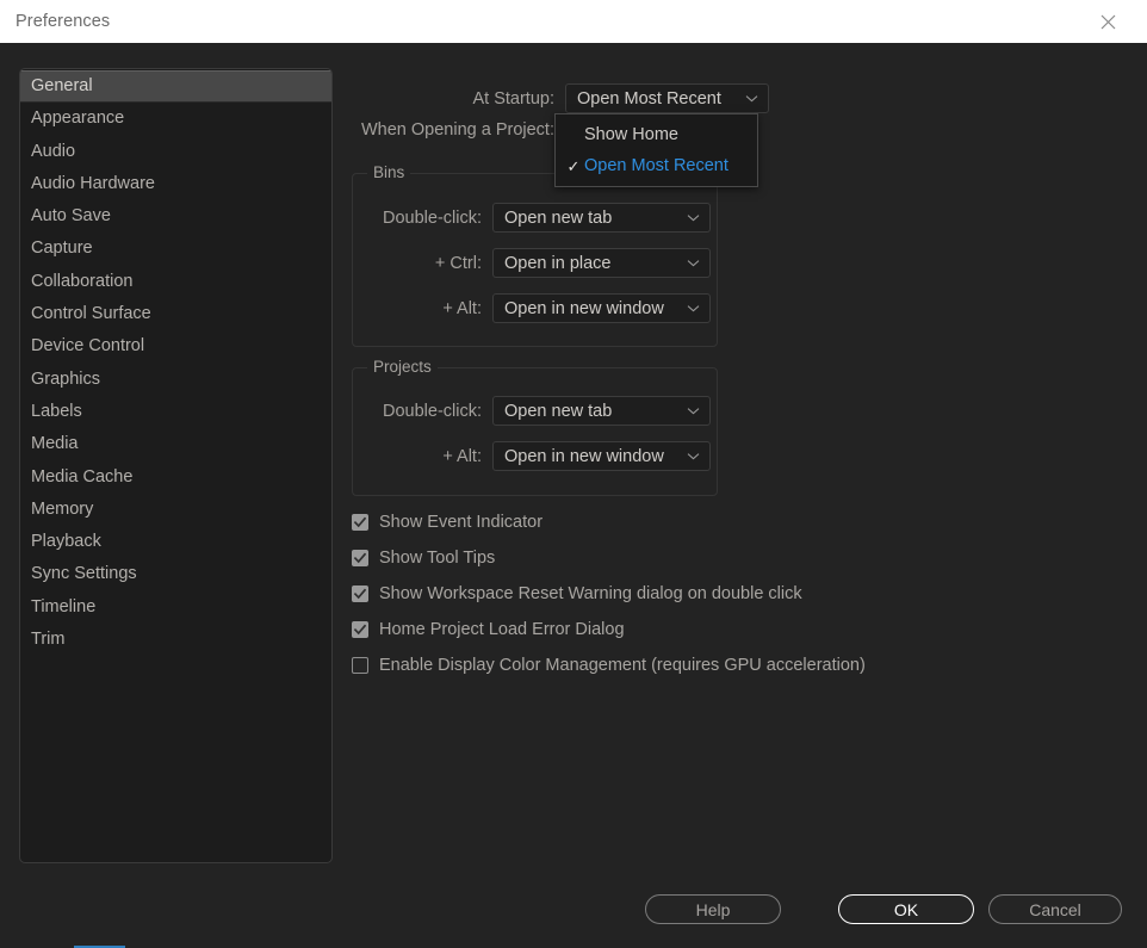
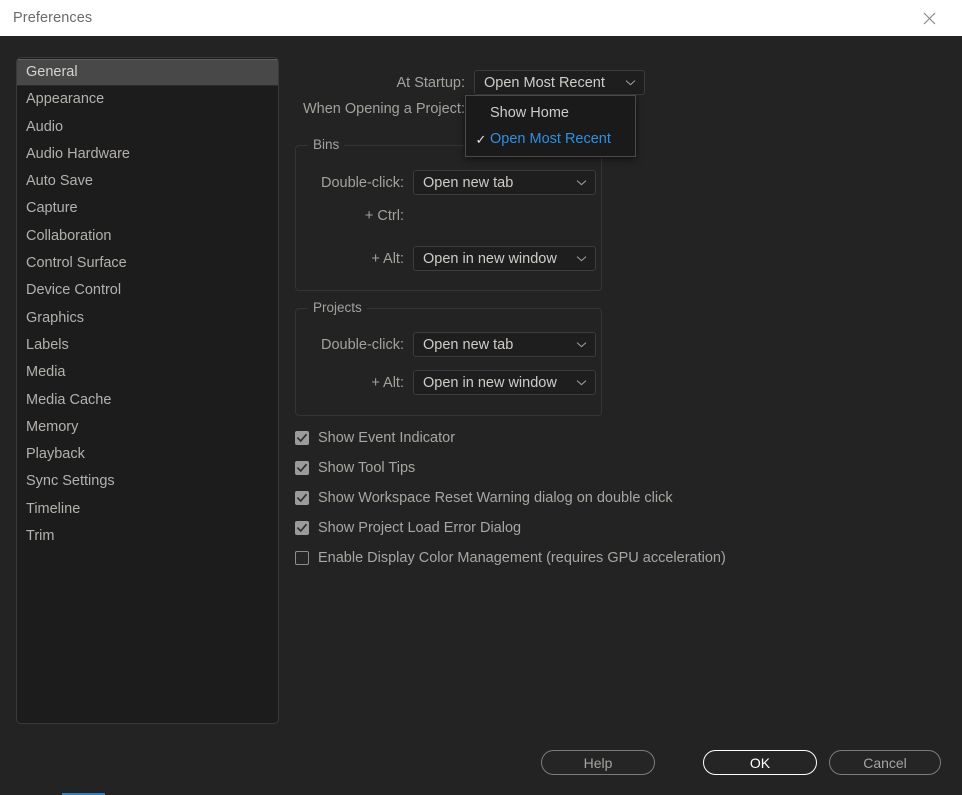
  Preferences
  General
  Appearance
  Audio
  Audio Hardware
  Auto Save
  Capture
  Collaboration
  Control Surface
  Device Control
  Graphics
  Labels
  Media
  Media Cache
  Memory
  Playback
  Sync Settings
  Timeline
  Trim
  At Startup:
  Open Most Recent
  When Opening a Project:
  Show Home
  ✓
  Open Most Recent
  Bins
  Double-click:
  Open new tab
  + Ctrl:
- Open in place
  + Alt:
  Open in new window
  Projects
  Double-click:
  Open new tab
  + Alt:
  Open in new window
  Show Event Indicator
  Show Tool Tips
  Show Workspace Reset Warning dialog on double click
- Home Project Load Error Dialog
+ Show Project Load Error Dialog
  Enable Display Color Management (requires GPU acceleration)
  Help
  OK
  Cancel
